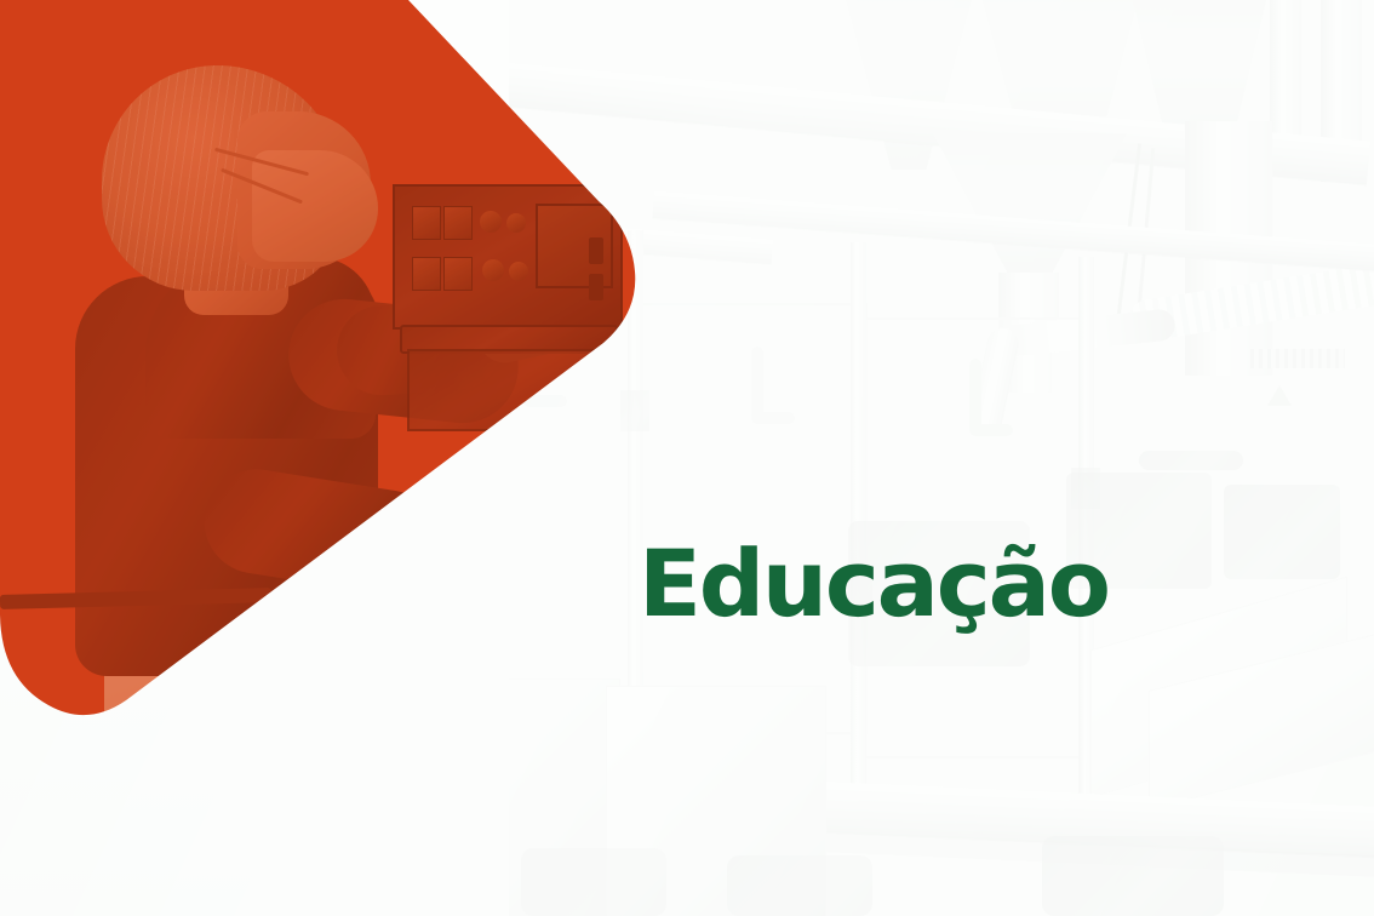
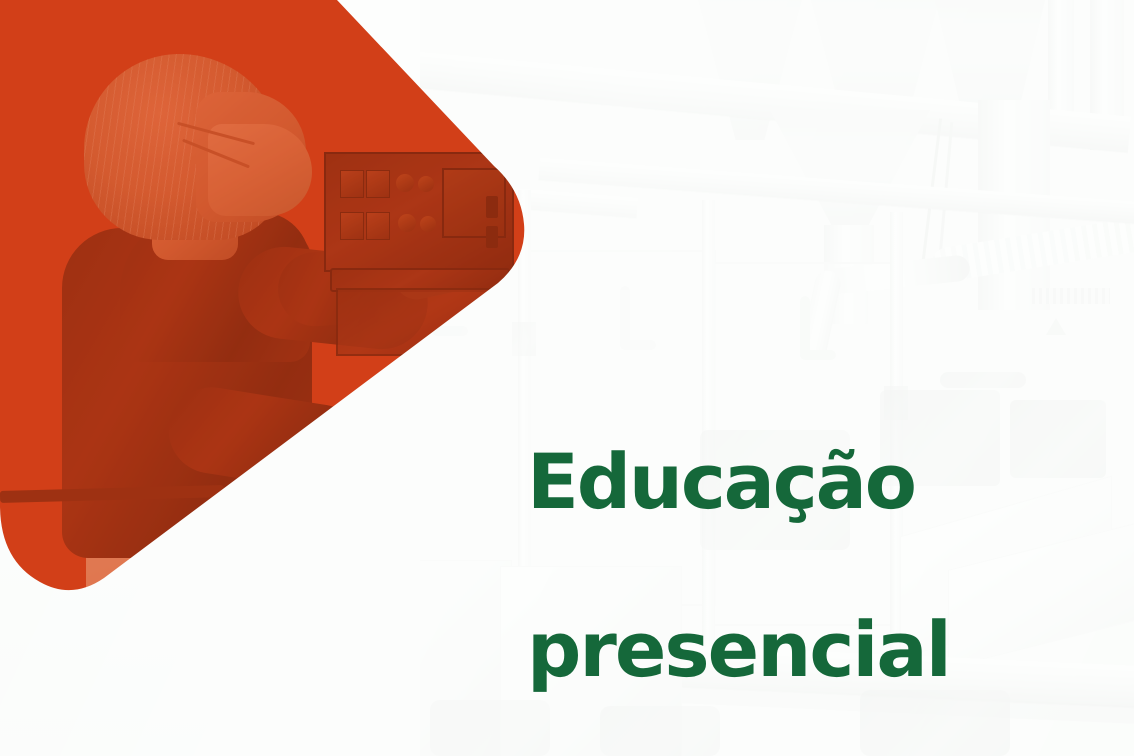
  Educação
+ presencial
